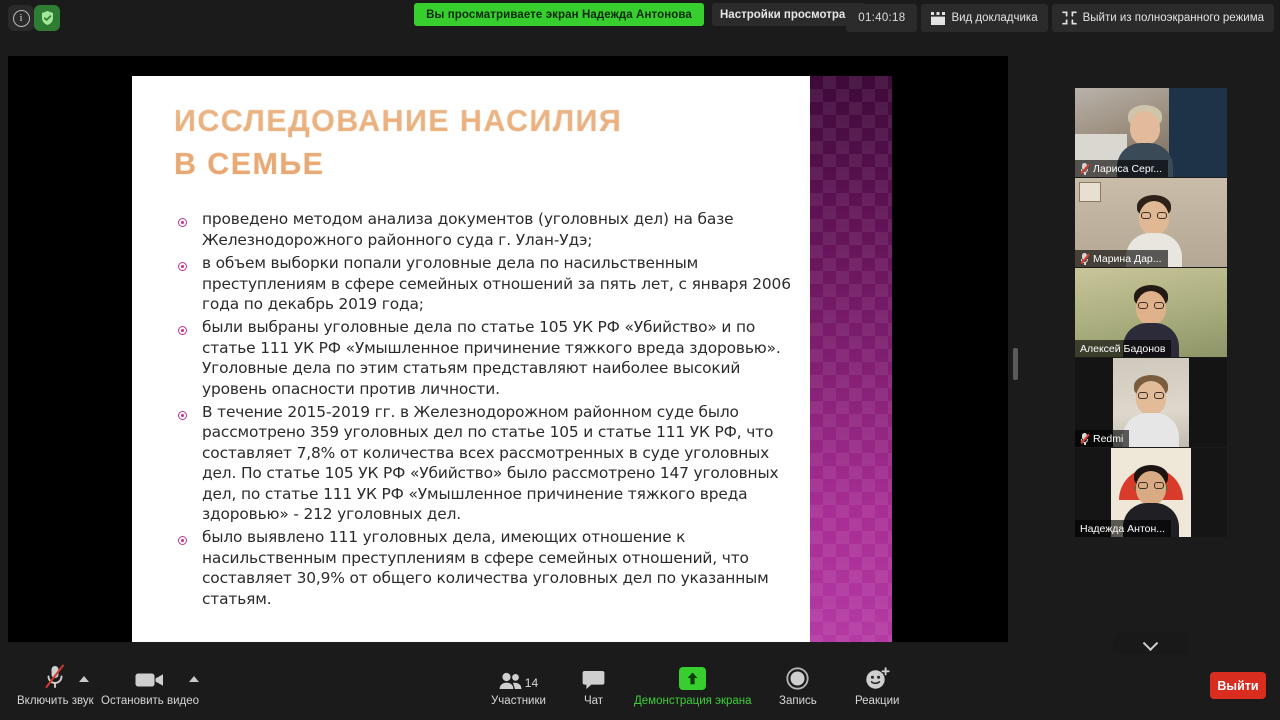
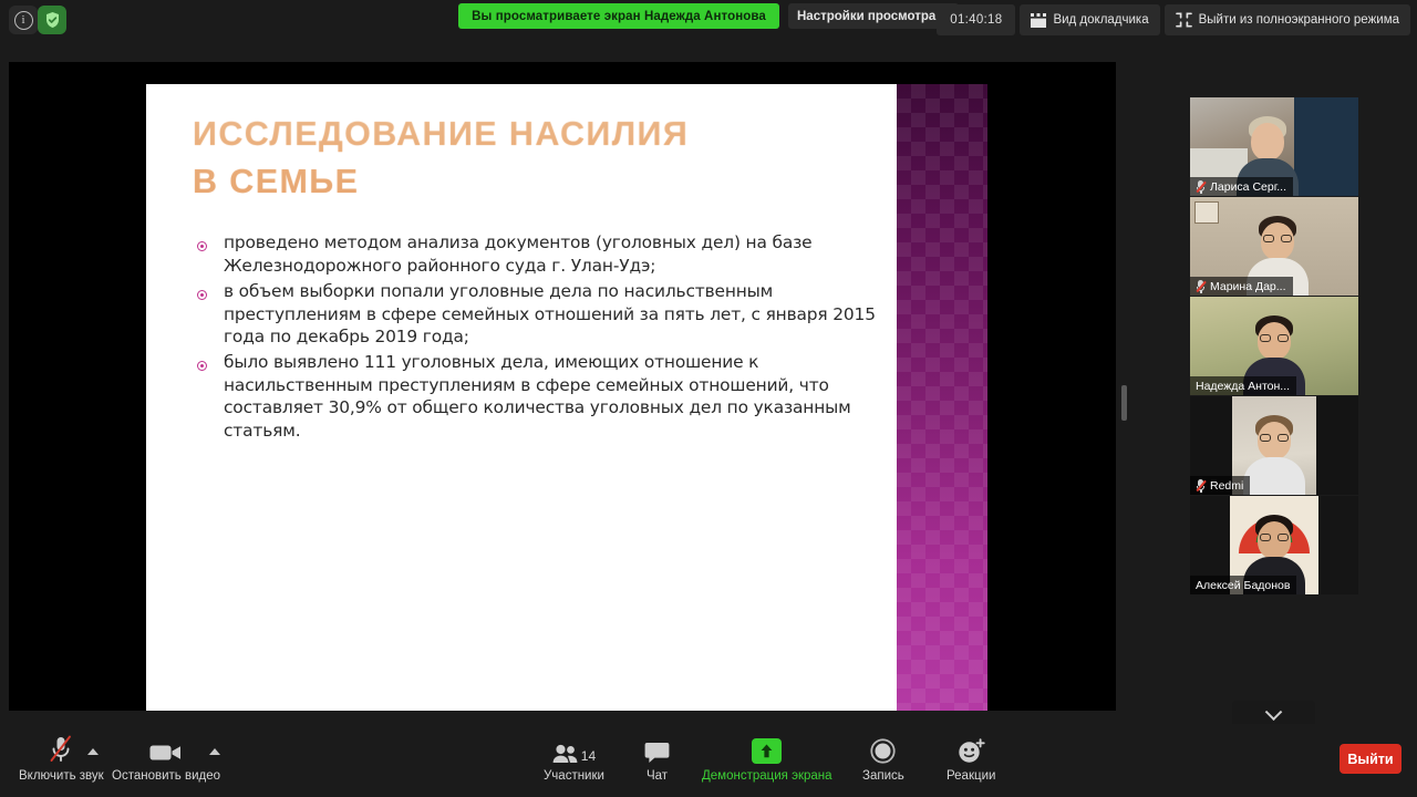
  i
  Вы просматриваете экран Надежда Антонова
  Настройки просмотра
  01:40:18
  Вид докладчика
  Выйти из полноэкранного режима
  ИССЛЕДОВАНИЕ НАСИЛИЯ
  В СЕМЬЕ
  проведено методом анализа документов (уголовных дел) на базе Железнодорожного районного суда г. Улан-Удэ;
- в объем выборки попали уголовные дела по насильственным преступлениям в сфере семейных отношений за пять лет, с января 2006 года по декабрь 2019 года;
+ в объем выборки попали уголовные дела по насильственным преступлениям в сфере семейных отношений за пять лет, с января 2015 года по декабрь 2019 года;
- были выбраны уголовные дела по статье 105 УК РФ «Убийство» и по статье 111 УК РФ «Умышленное причинение тяжкого вреда здоровью». Уголовные дела по этим статьям представляют наиболее высокий уровень опасности против личности.
- В течение 2015-2019 гг. в Железнодорожном районном суде было рассмотрено 359 уголовных дел по статье 105 и статье 111 УК РФ, что составляет 7,8% от количества всех рассмотренных в суде уголовных дел. По статье 105 УК РФ «Убийство» было рассмотрено 147 уголовных дел, по статье 111 УК РФ «Умышленное причинение тяжкого вреда здоровью» - 212 уголовных дел.
  было выявлено 111 уголовных дела, имеющих отношение к насильственным преступлениям в сфере семейных отношений, что составляет 30,9% от общего количества уголовных дел по указанным статьям.
  Лариса Серг...
  Марина Дар...
- Алексей Бадонов
+ Надежда Антон...
  Redmi
- Надежда Антон...
+ Алексей Бадонов
  Включить звук
  Остановить видео
  14
  Участники
  Чат
  Демонстрация экрана
  Запись
  Реакции
  Выйти
